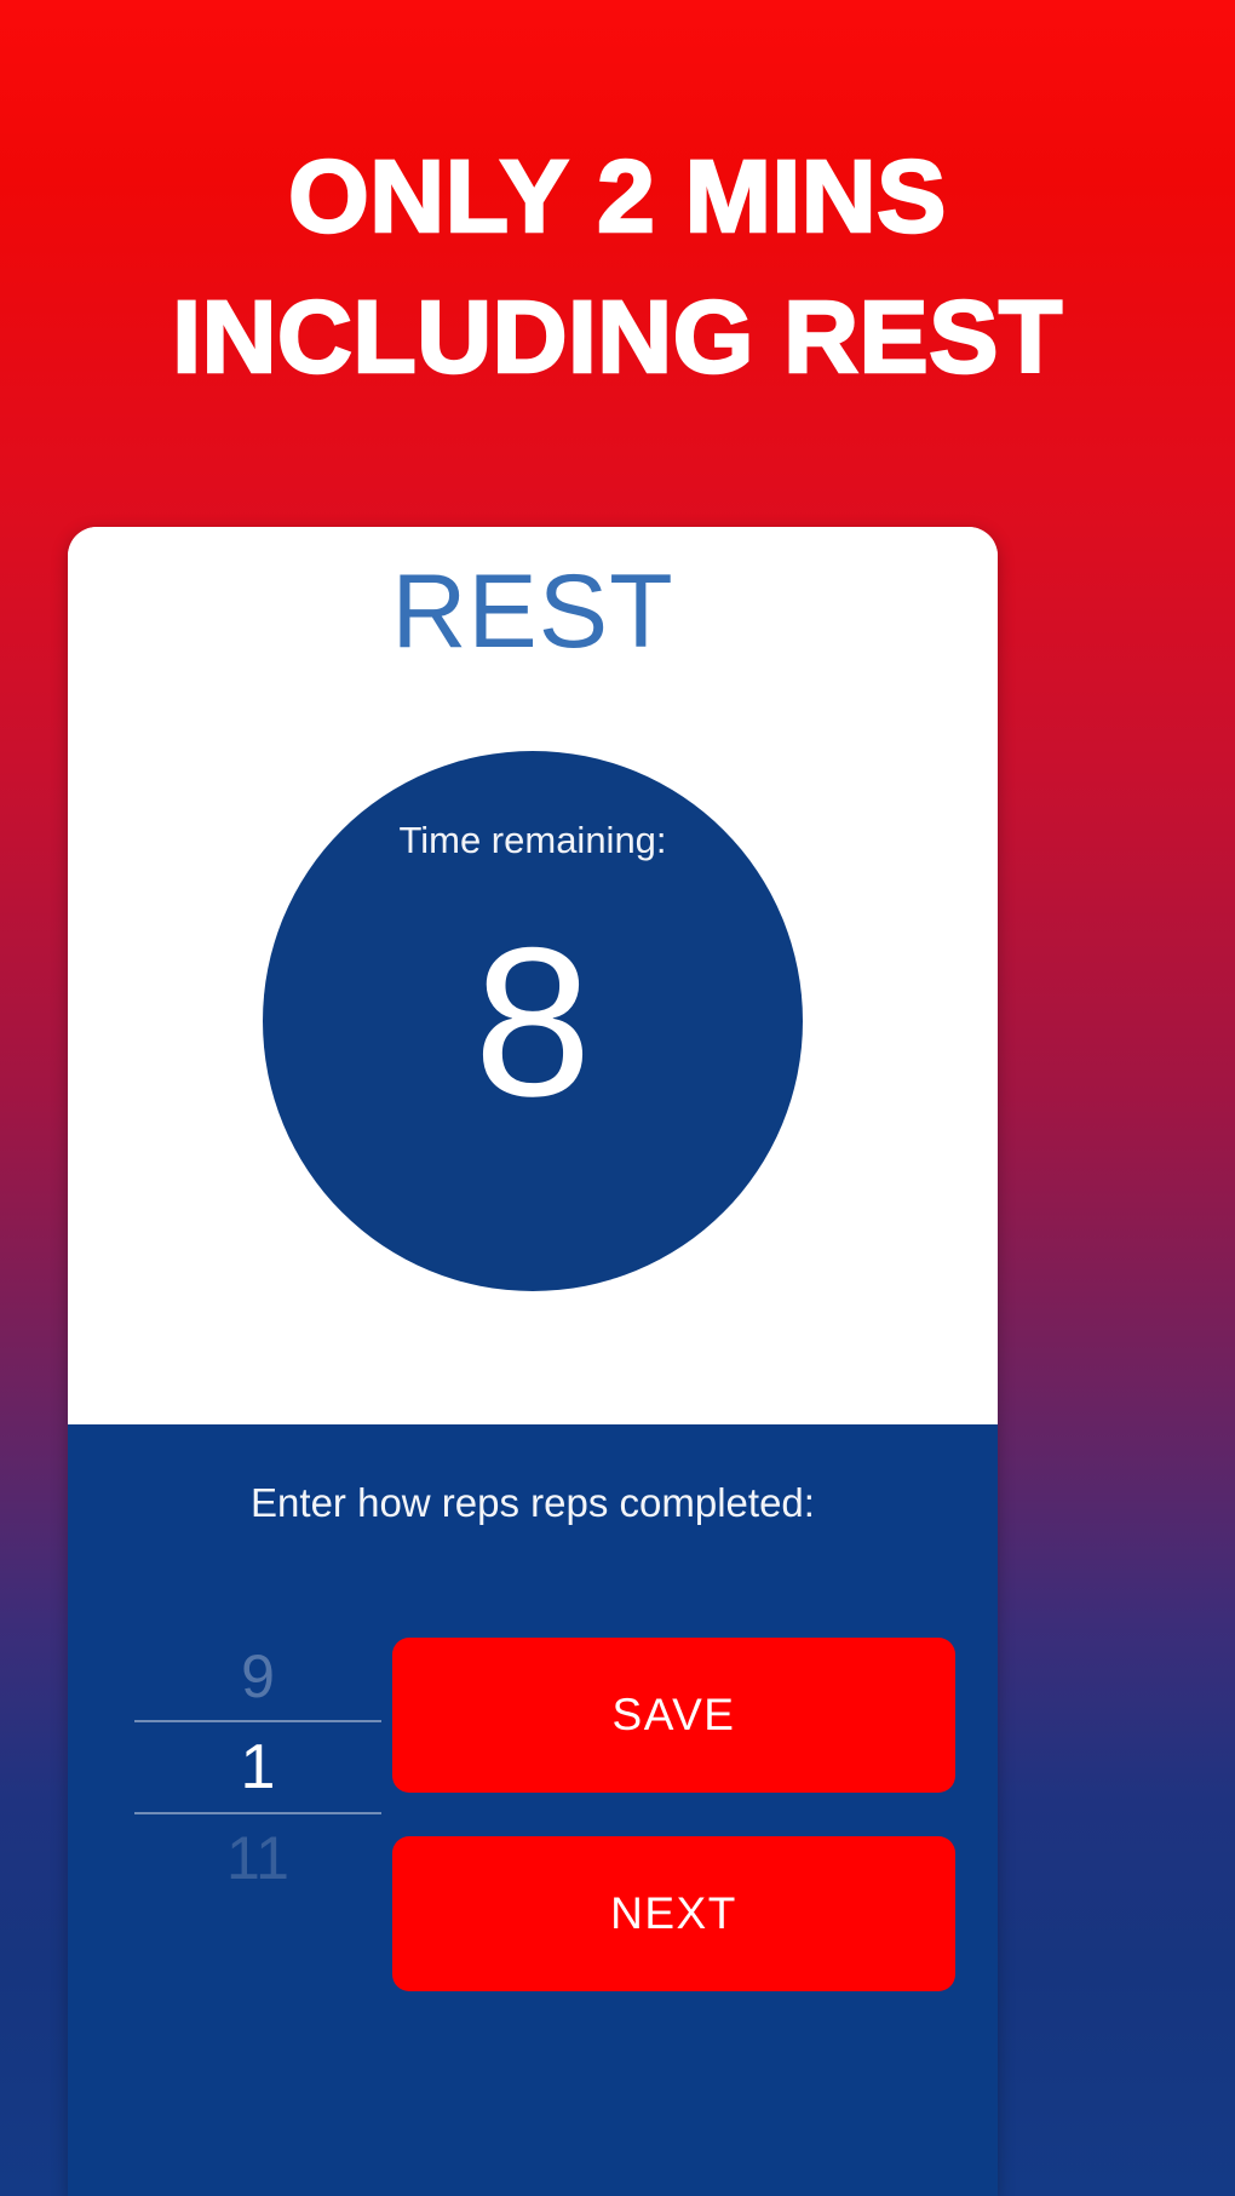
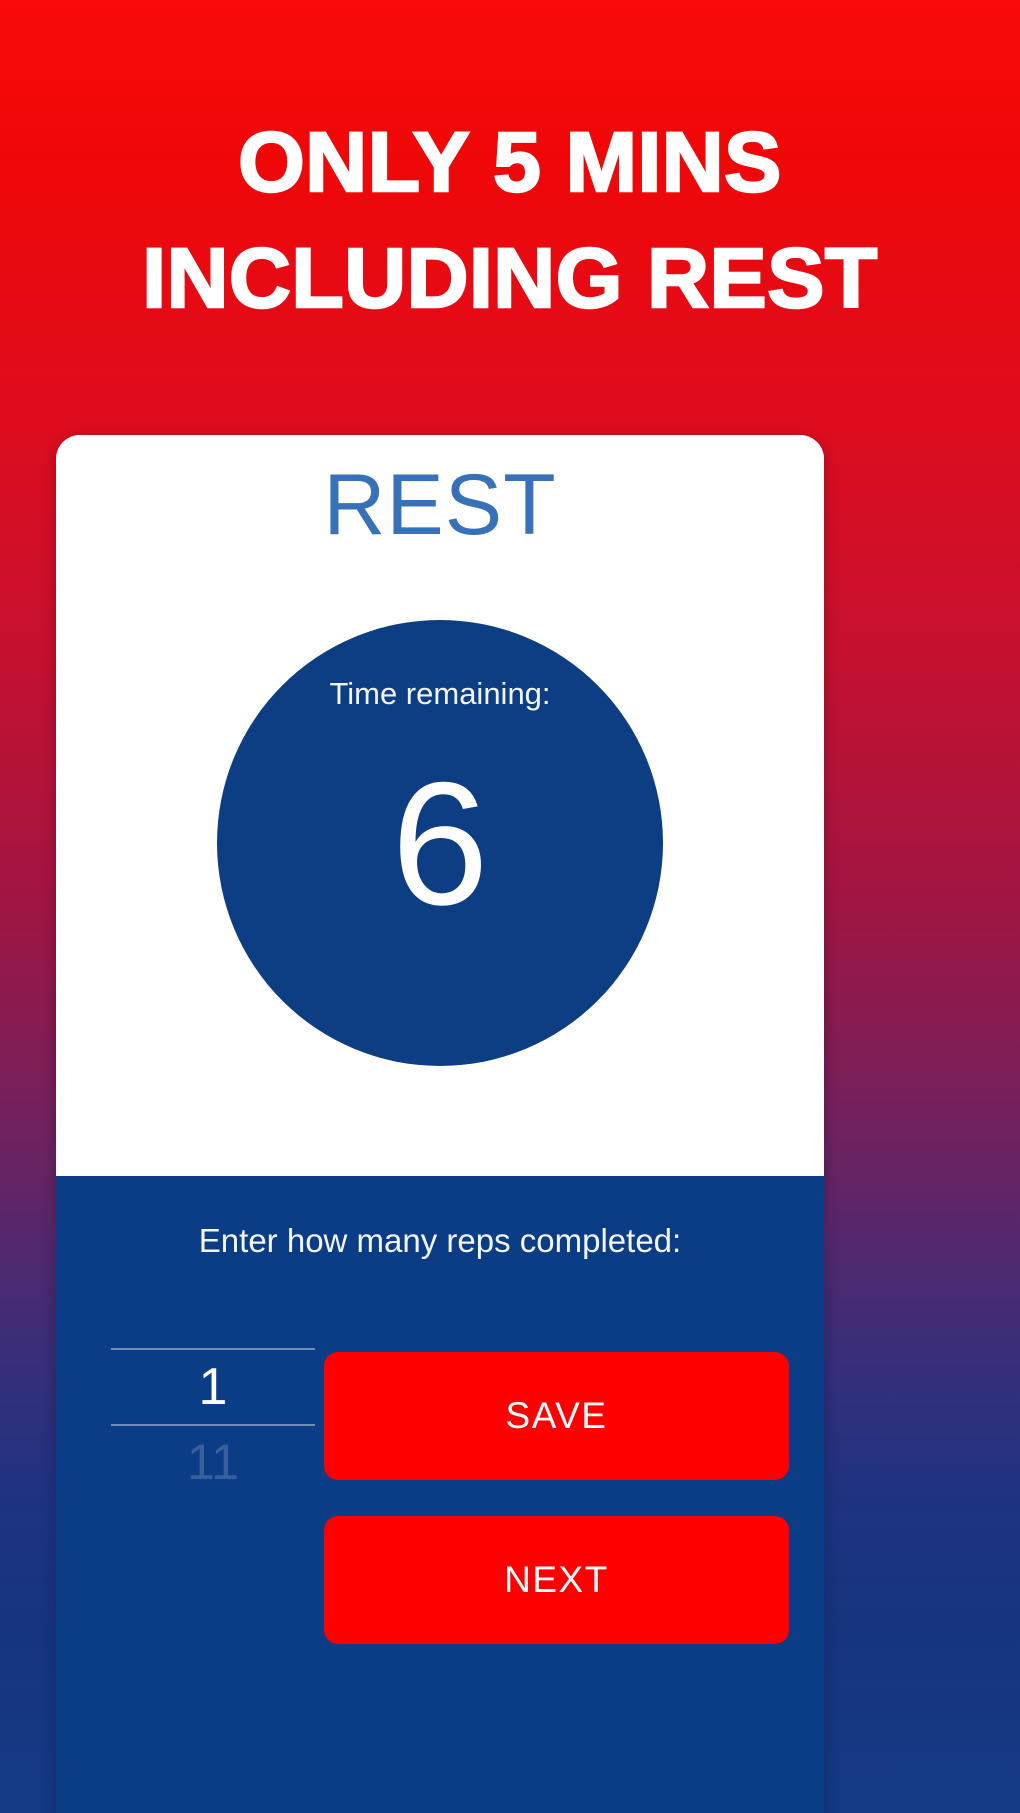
- ONLY 2 MINS
+ ONLY 5 MINS
  INCLUDING REST
  REST
  Time remaining:
- 8
+ 6
- Enter how reps reps completed:
+ Enter how many reps completed:
- 9
  1
  11
  SAVE
  NEXT
